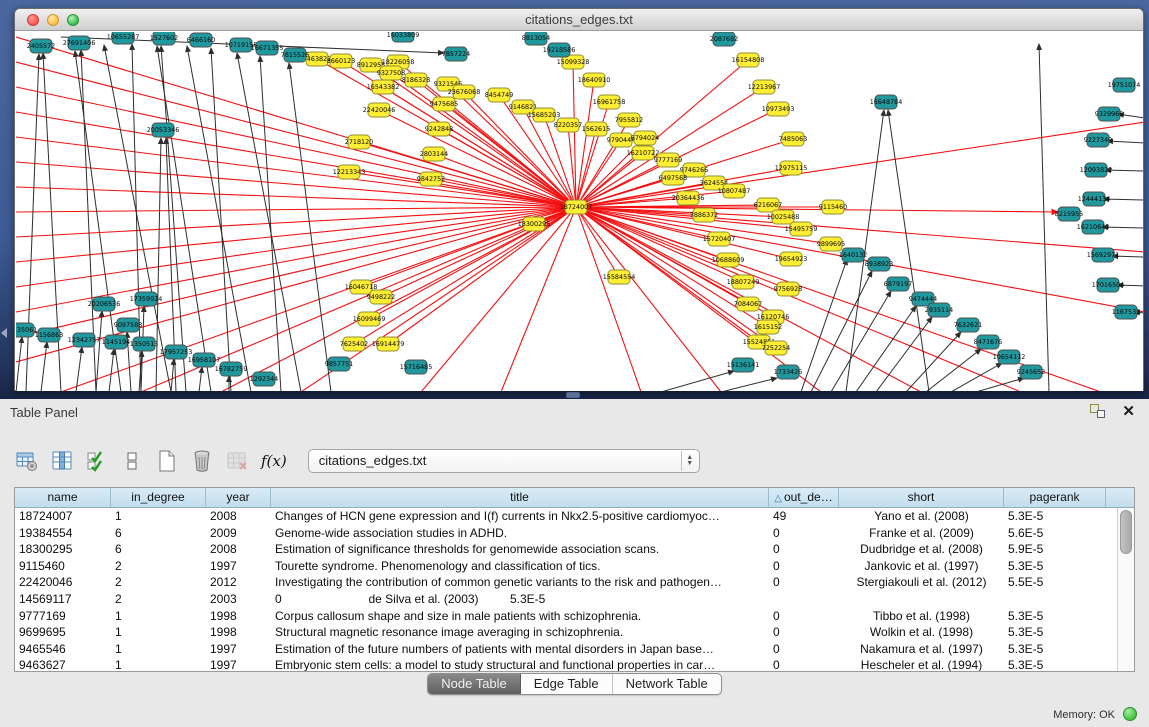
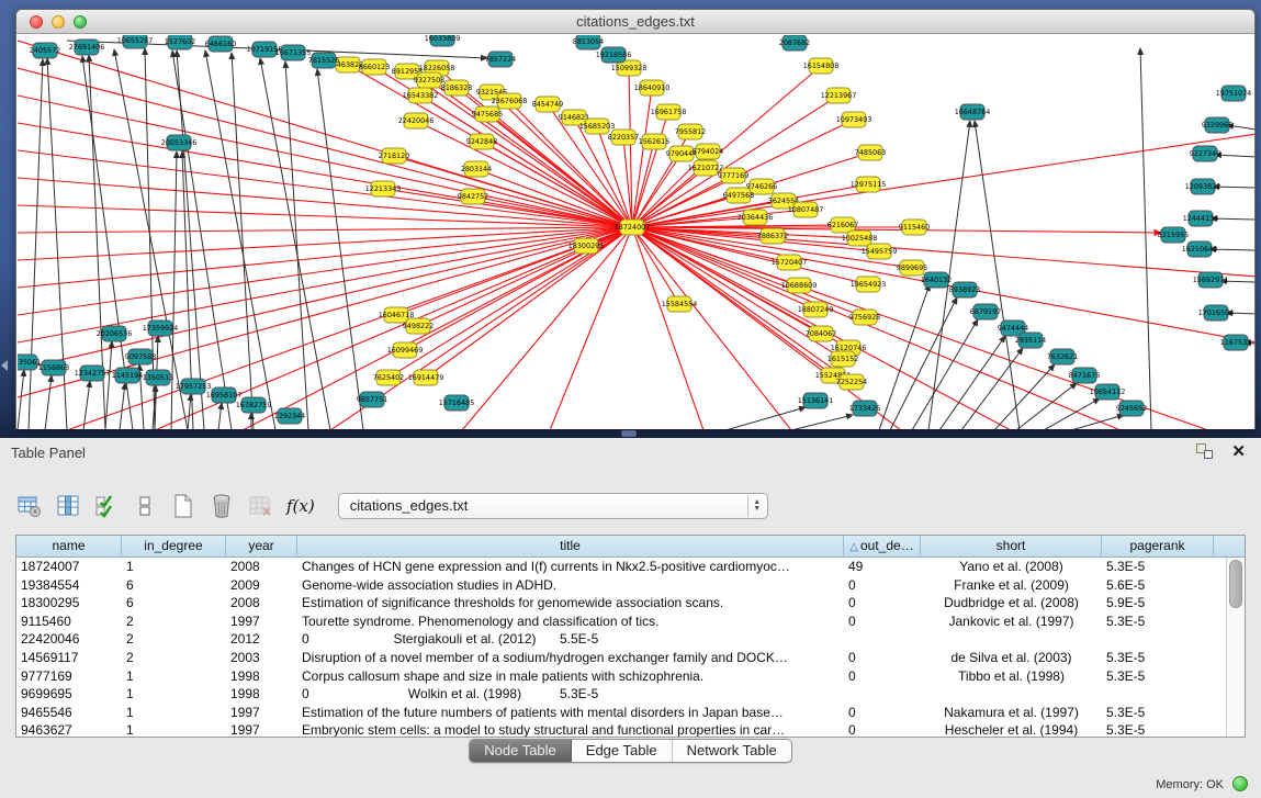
  citations_edges.txt
  463822
  8660123
  8912955
  18226058
  9327508
  8186328
  9321546
  16543382
  23676068
  8454749
  9475685
  9146821
  22420046
  15685203
  8220357
  1562615
  9242848
  2718120
  2803144
  12213343
  9842752
  18300295
  15584554
  15099328
  18640910
  16961758
  7955812
  9790444
  6794024
  16210722
  9777169
  9746266
  6497568
  3624554
  10807487
  16154808
  12213967
  10973493
  7485063
  12975115
  20364436
  7886372
  15720407
  10688609
  18807249
  7084067
  6216067
  10025488
  15495759
  9115460
  9899695
  19654923
  9756928
  16120746
  1615152
  155248
  7252254
  16046718
  9498222
  16099469
  7625402
  16914479
  2405572
  27691406
  10655287
  1527602
  6466160
  10719155
  16671355
  7815526
  16033809
  7857224
  8813054
  19218586
  2087682
  20053346
  16648784
  19751074
  9329966
  9227349
  12093822
  12444134
  8215955
  16210643
  15692971
  17016504
  1167533
  8938923
  6879197
  9474444
  2935114
  7632621
  8471676
  10654112
  9245652
  35061
  1156863
  20206536
  17359924
  9097588
  12342757
  1145194
  1350513
  17957253
  16958107
  16782759
  1292344
  9857751
  15716485
  15136141
  1733426
  1640132
  18724007
  Table Panel
  ✕
  f(x)
  citations_edges.txt
  name
  in_degree
  year
  title
  △ out_de…
  short
  pagerank
  18724007
  1
  2008
  Changes of HCN gene expression and I(f) currents in Nkx2.5-positive cardiomyoc…
  49
  Yano et al. (2008)
  5.3E-5
  19384554
  6
  2009
  Genome-wide association studies in ADHD.
  0
  Franke et al. (2009)
  5.6E-5
  18300295
  6
  2008
  Estimation of significance thresholds for genomewide association scans.
  0
  Dudbridge et al. (2008)
  5.9E-5
  9115460
  2
  1997
  Tourette syndrome. Phenomenology and classification of tics.
  0
  Jankovic et al. (1997)
  5.3E-5
  22420046
  2
  2012
- Investigating the contribution of common genetic variants to the risk and pathogen…
  0
  Stergiakouli et al. (2012)
  5.5E-5
  14569117
  2
  2003
+ Disruption of a novel member of a sodium/hydrogen exchanger family and DOCK…
  0
  de Silva et al. (2003)
  5.3E-5
  9777169
  1
  1998
  Corpus callosum shape and size in male patients with schizophrenia.
  0
  Tibbo et al. (1998)
  5.3E-5
  9699695
  1
  1998
- Structural magnetic resonance image averaging in schizophrenia.
  0
  Wolkin et al. (1998)
  5.3E-5
  9465546
  1
  1997
  Estimation of the future numbers of patients with mental disorders in Japan base…
  0
  Nakamura et al. (1997)
  5.3E-5
  9463627
  1
  1997
  Embryonic stem cells: a model to study structural and functional properties in car…
  0
  Hescheler et al. (1994)
  5.3E-5
  Node Table
  Edge Table
  Network Table
  Memory: OK
